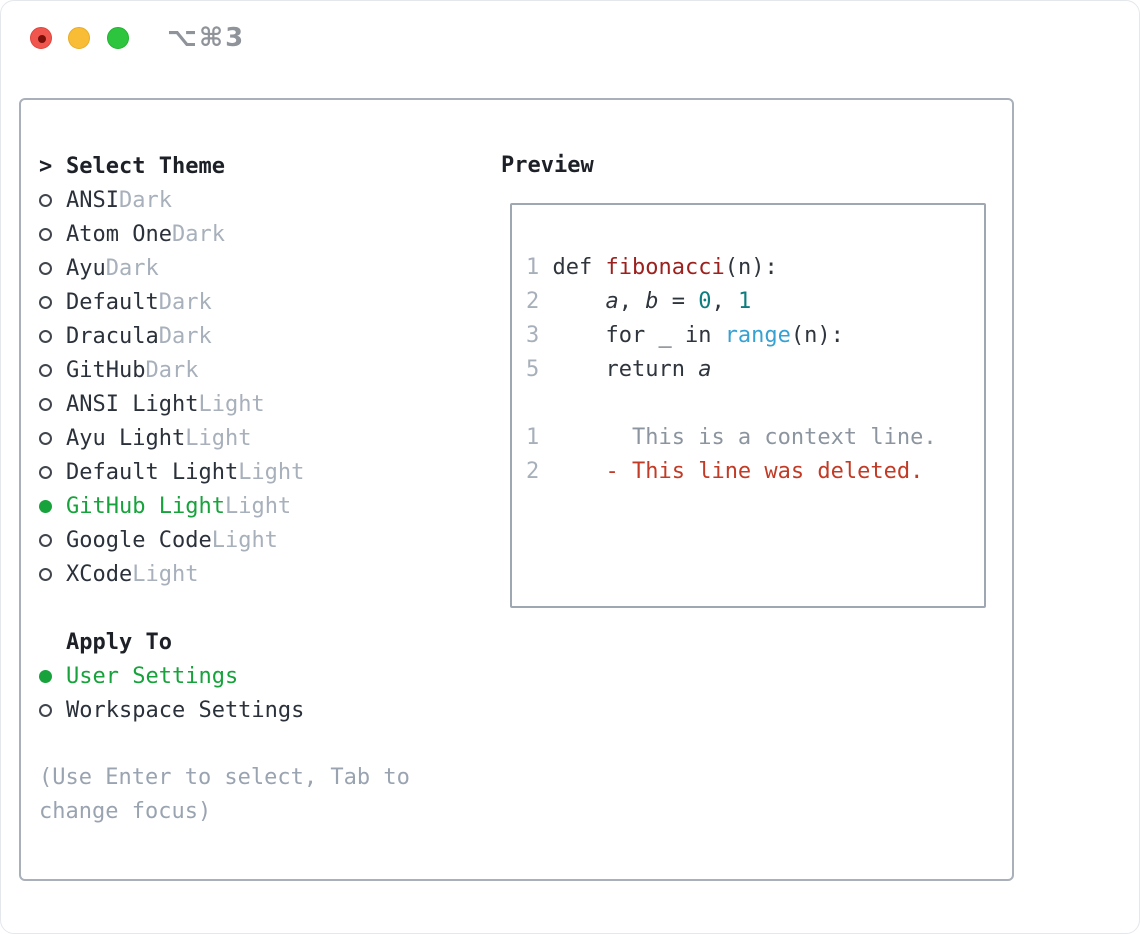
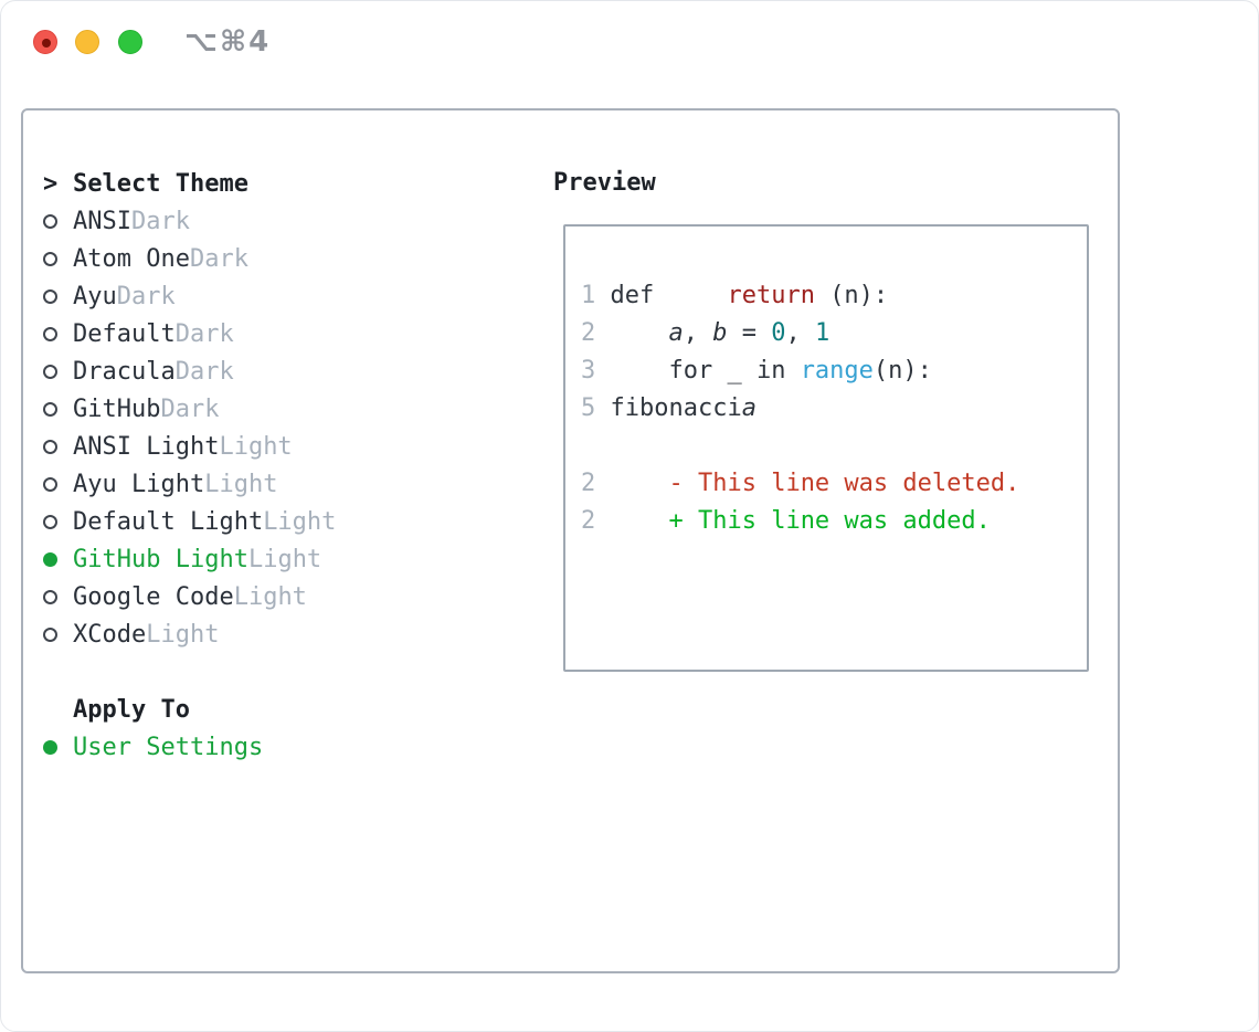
- ⌥⌘3
+ ⌥⌘4
  >
  Select Theme
  ANSI
  Dark
  Atom One
  Dark
  Ayu
  Dark
  Default
  Dark
  Dracula
  Dark
  GitHub
  Dark
  ANSI Light
  Light
  Ayu Light
  Light
  Default Light
  Light
  GitHub Light
  Light
  Google Code
  Light
  XCode
  Light
  Apply To
  User Settings
- Workspace Settings
- (Use Enter to select, Tab to change focus)
  Preview
- 1 def fibonacci(n):
+ 1 def return (n):
  2 a, b = 0, 1
  3 for _ in range(n):
- 5 return a
+ 5 fibonaccia
- 1 This is a context line.
  2 - This line was deleted.
+ 2 + This line was added.
